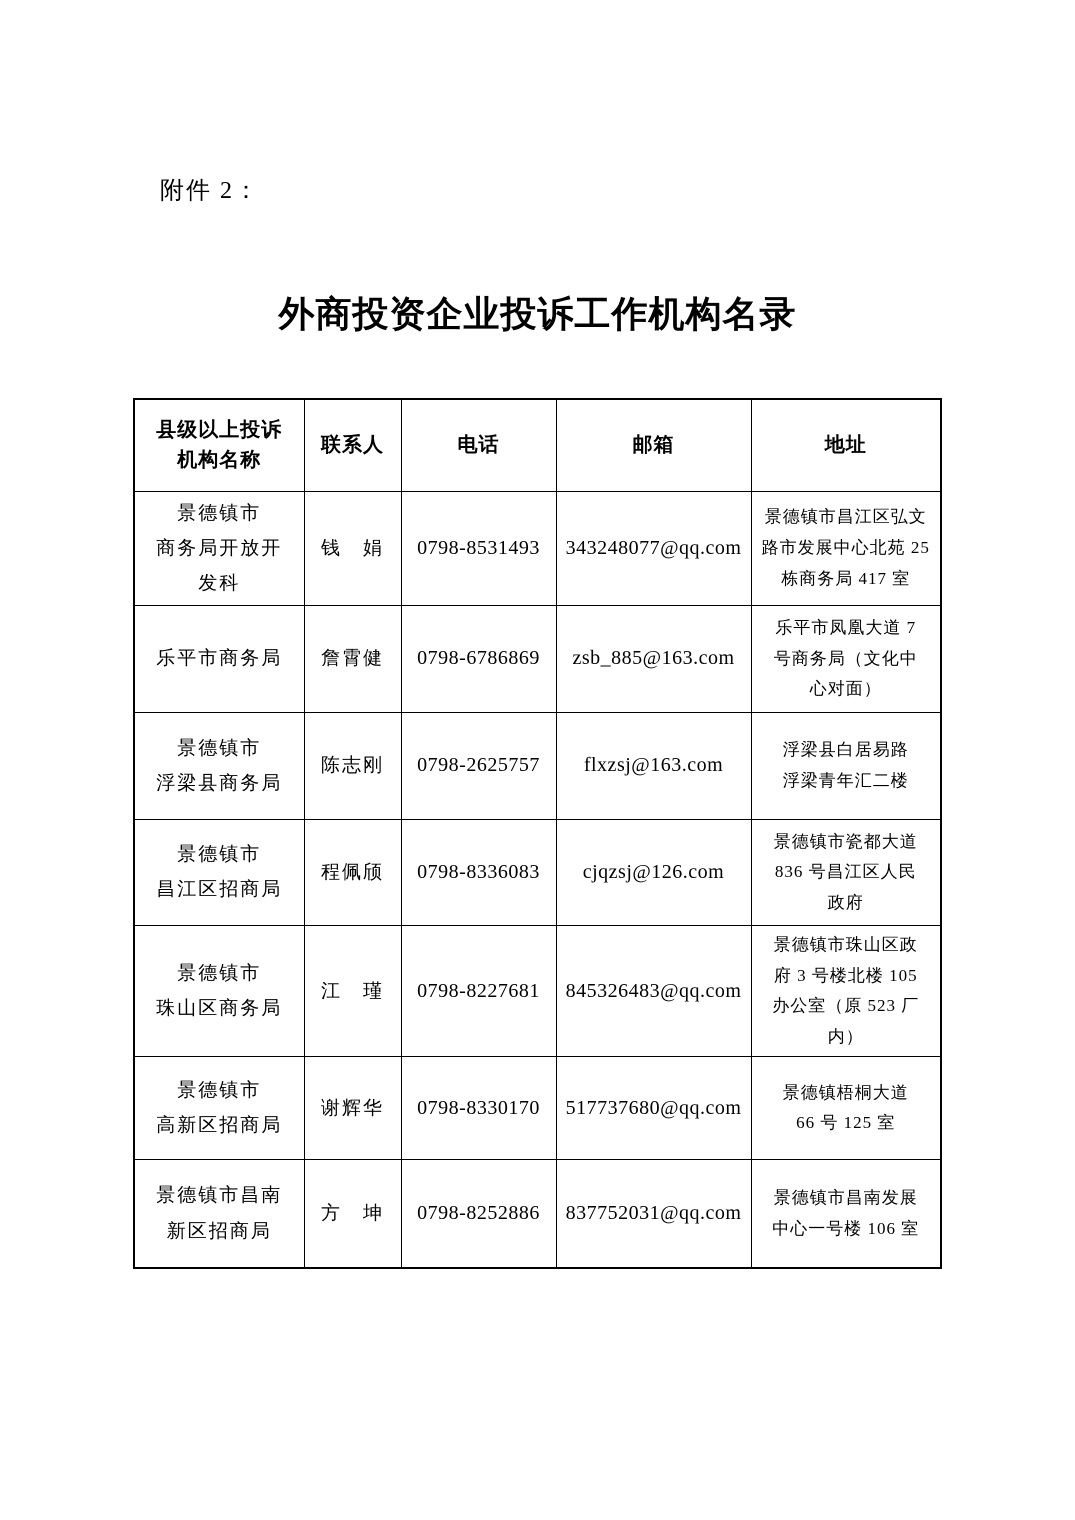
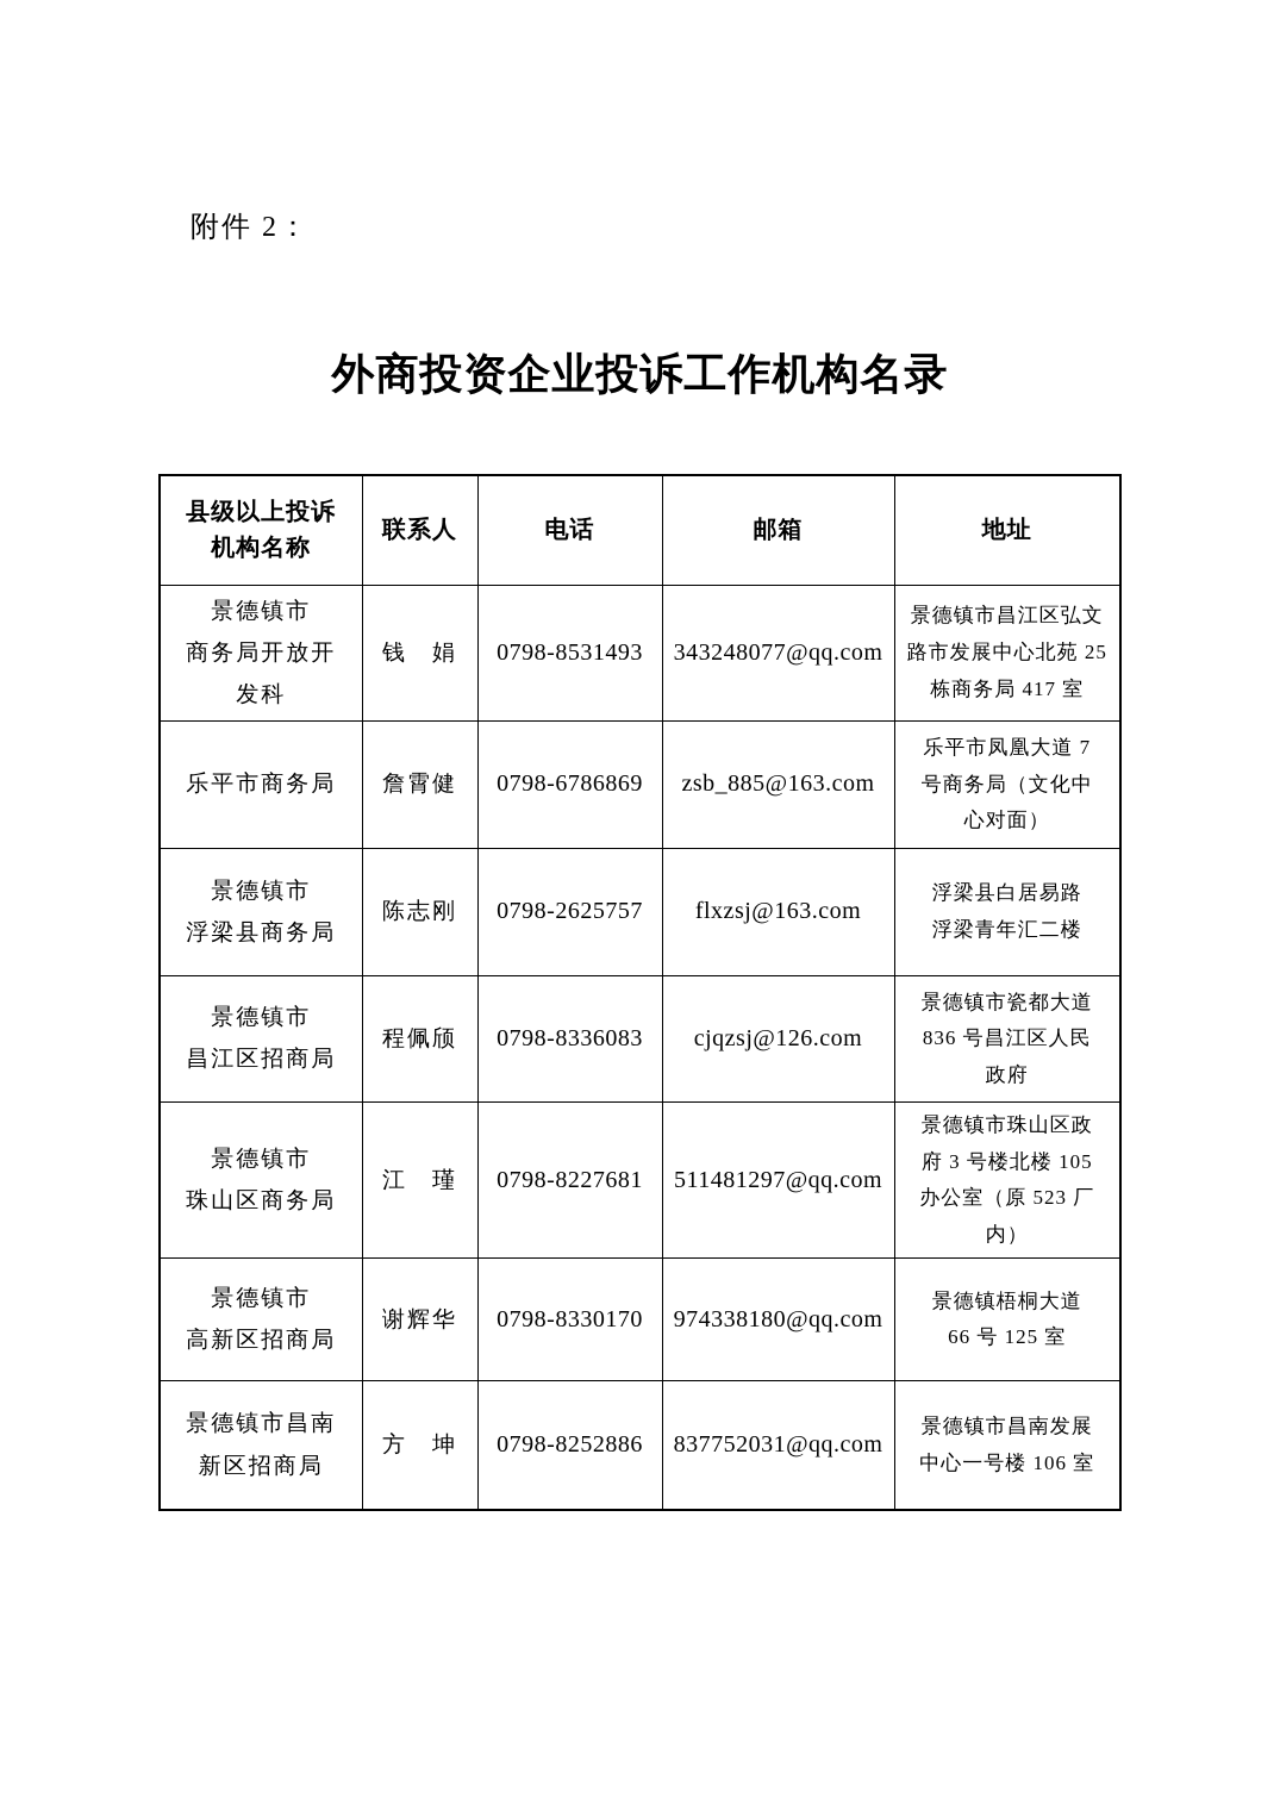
  附件 2：
  外商投资企业投诉工作机构名录
  县级以上投诉 机构名称	联系人	电话	邮箱	地址
  景德镇市 商务局开放开 发科	钱 娟	0798-8531493	343248077@qq.com	景德镇市昌江区弘文 路市发展中心北苑 25 栋商务局 417 室
  乐平市商务局	詹霄健	0798-6786869	zsb_885@163.com	乐平市凤凰大道 7 号商务局（文化中 心对面）
  景德镇市 浮梁县商务局	陈志刚	0798-2625757	flxzsj@163.com	浮梁县白居易路 浮梁青年汇二楼
  景德镇市 昌江区招商局	程佩颀	0798-8336083	cjqzsj@126.com	景德镇市瓷都大道 836 号昌江区人民 政府
- 景德镇市 珠山区商务局	江 瑾	0798-8227681	845326483@qq.com	景德镇市珠山区政 府 3 号楼北楼 105 办公室（原 523 厂 内）
+ 景德镇市 珠山区商务局	江 瑾	0798-8227681	511481297@qq.com	景德镇市珠山区政 府 3 号楼北楼 105 办公室（原 523 厂 内）
- 景德镇市 高新区招商局	谢辉华	0798-8330170	517737680@qq.com	景德镇梧桐大道 66 号 125 室
+ 景德镇市 高新区招商局	谢辉华	0798-8330170	974338180@qq.com	景德镇梧桐大道 66 号 125 室
  景德镇市昌南 新区招商局	方 坤	0798-8252886	837752031@qq.com	景德镇市昌南发展 中心一号楼 106 室
